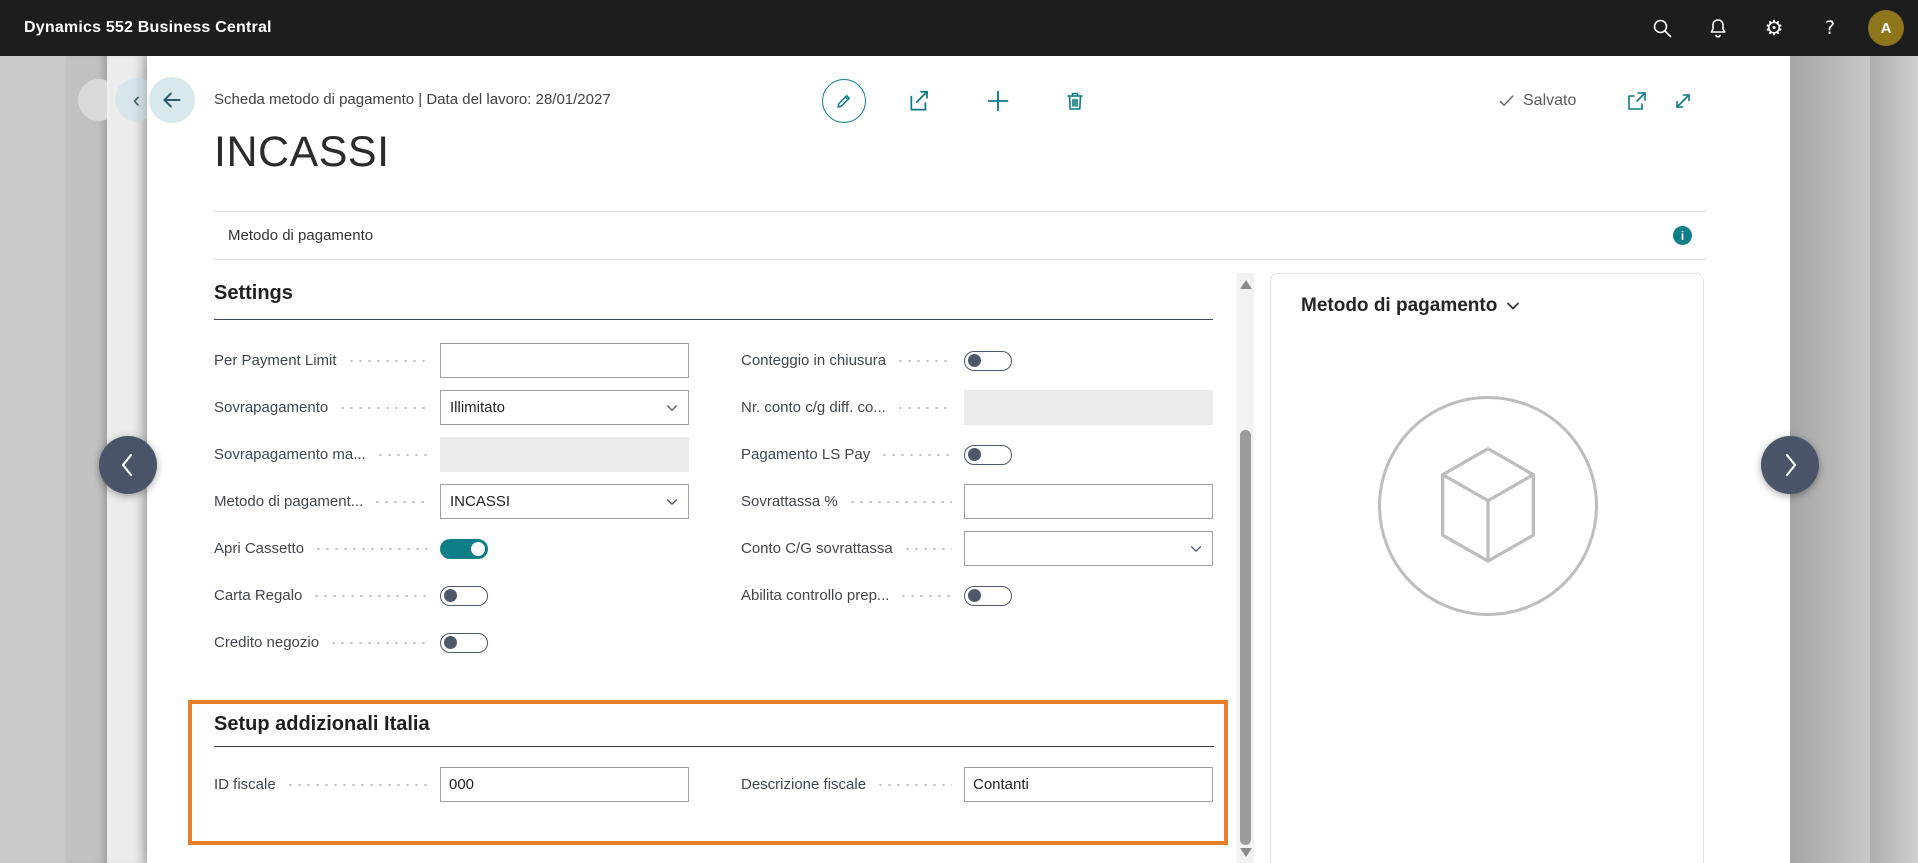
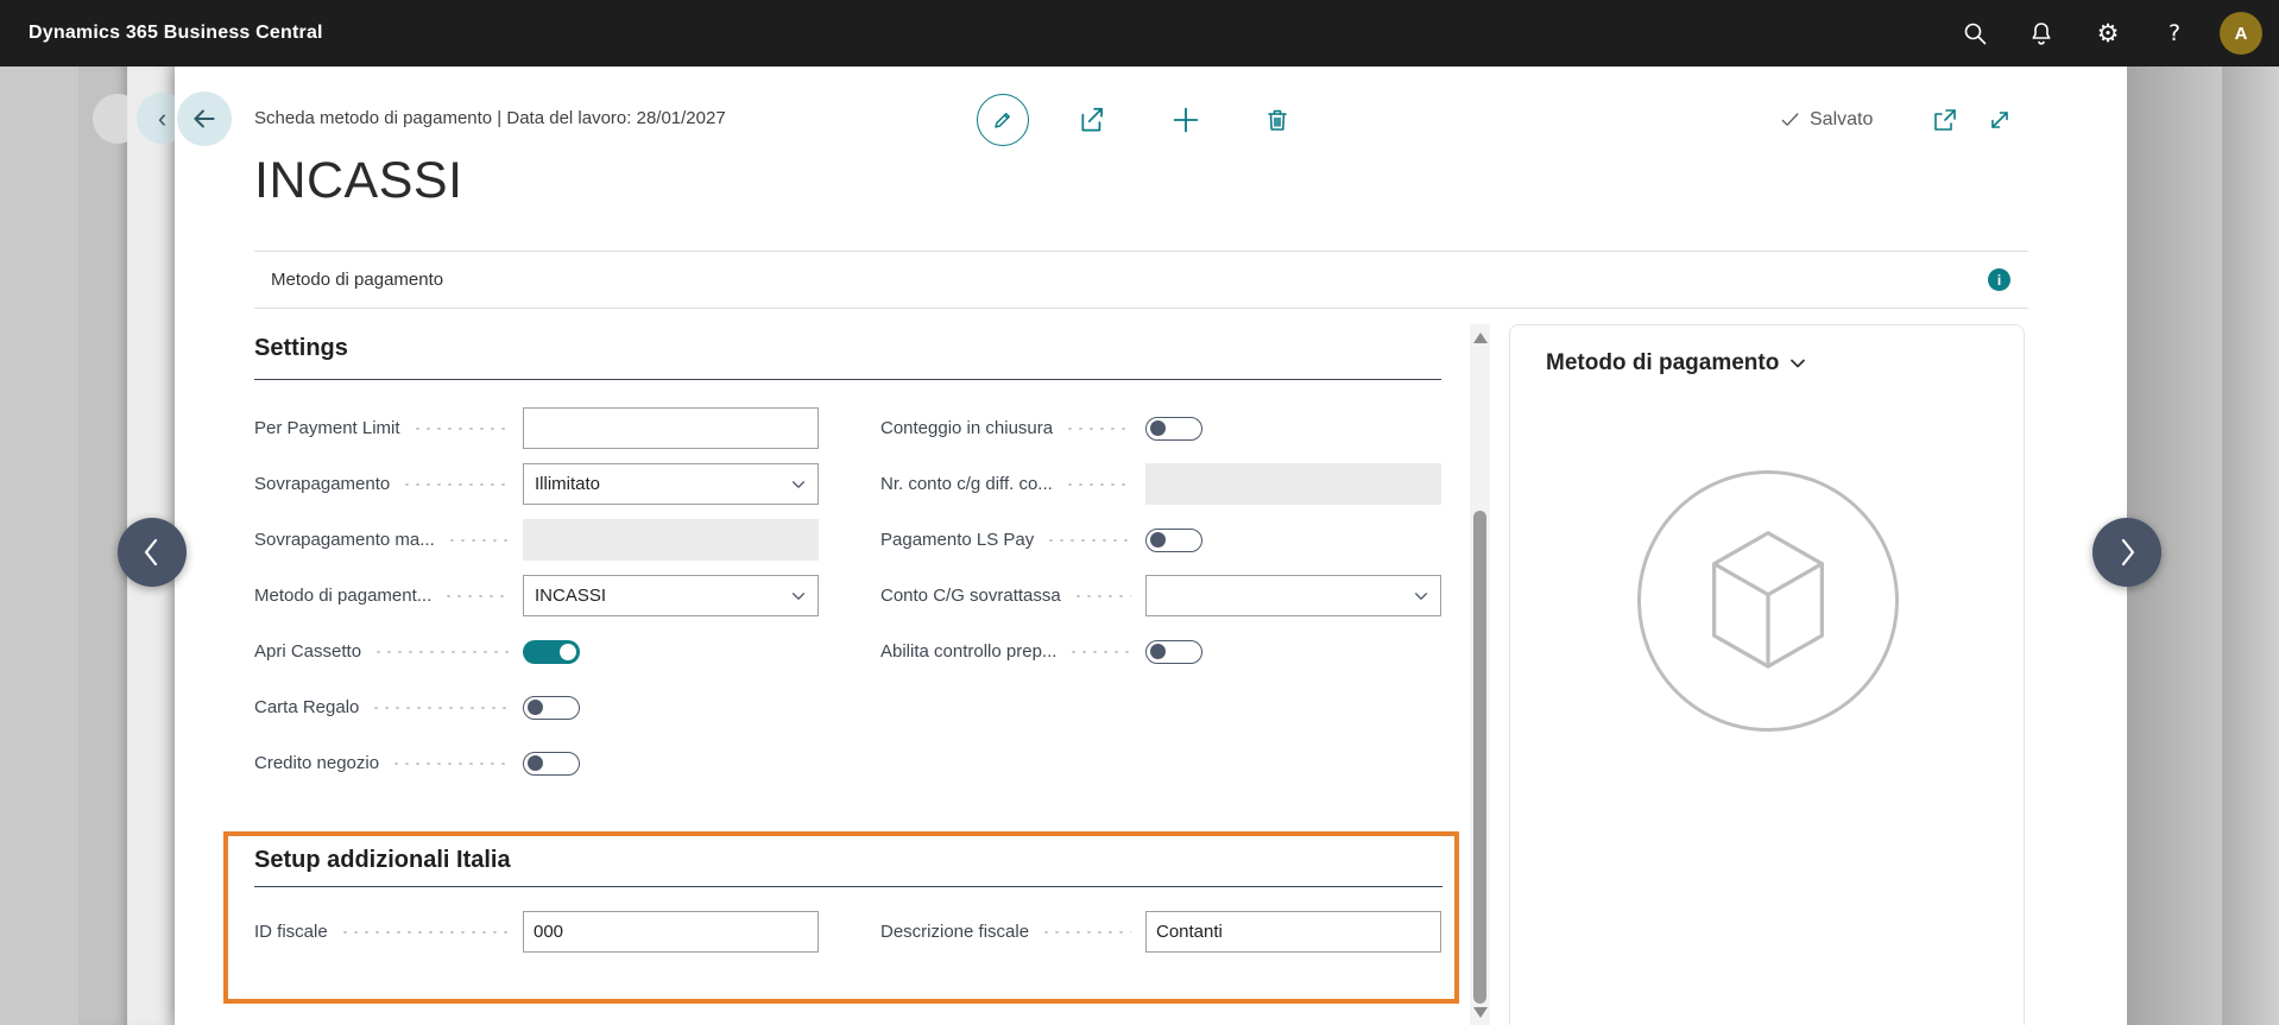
- Dynamics 552 Business Central
+ Dynamics 365 Business Central
  ⚙
  ?
  A
  ‹
  Scheda metodo di pagamento | Data del lavoro: 28/01/2027
  Salvato
  INCASSI
  Metodo di pagamento
  i
  Settings
  Per Payment Limit
  Sovrapagamento
  Illimitato
  Sovrapagamento ma...
  Metodo di pagament...
  INCASSI
  Apri Cassetto
  Carta Regalo
  Credito negozio
  Conteggio in chiusura
  Nr. conto c/g diff. co...
  Pagamento LS Pay
- Sovrattassa %
  Conto C/G sovrattassa
  Abilita controllo prep...
  Setup addizionali Italia
  ID fiscale
  000
  Descrizione fiscale
  Contanti
  Metodo di pagamento
